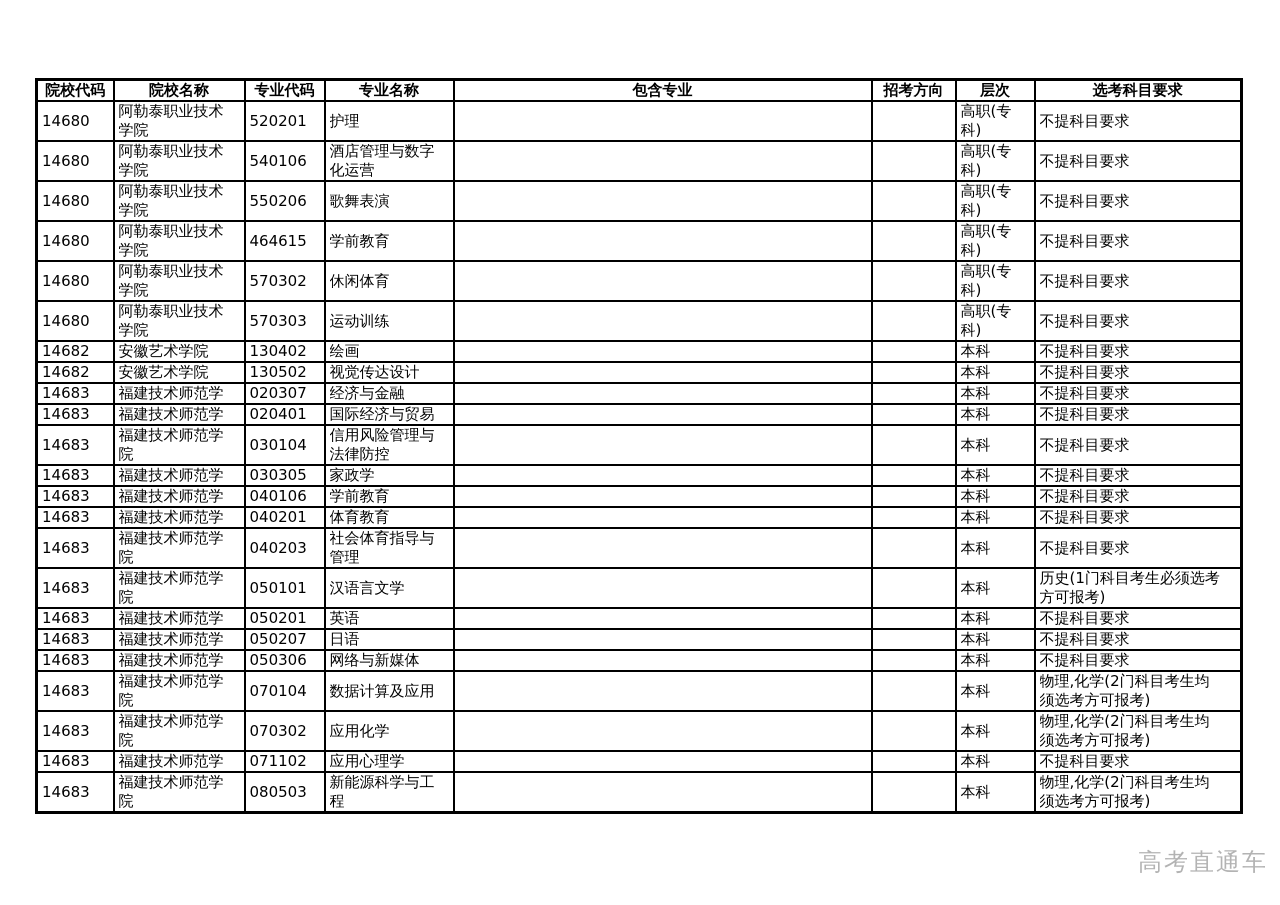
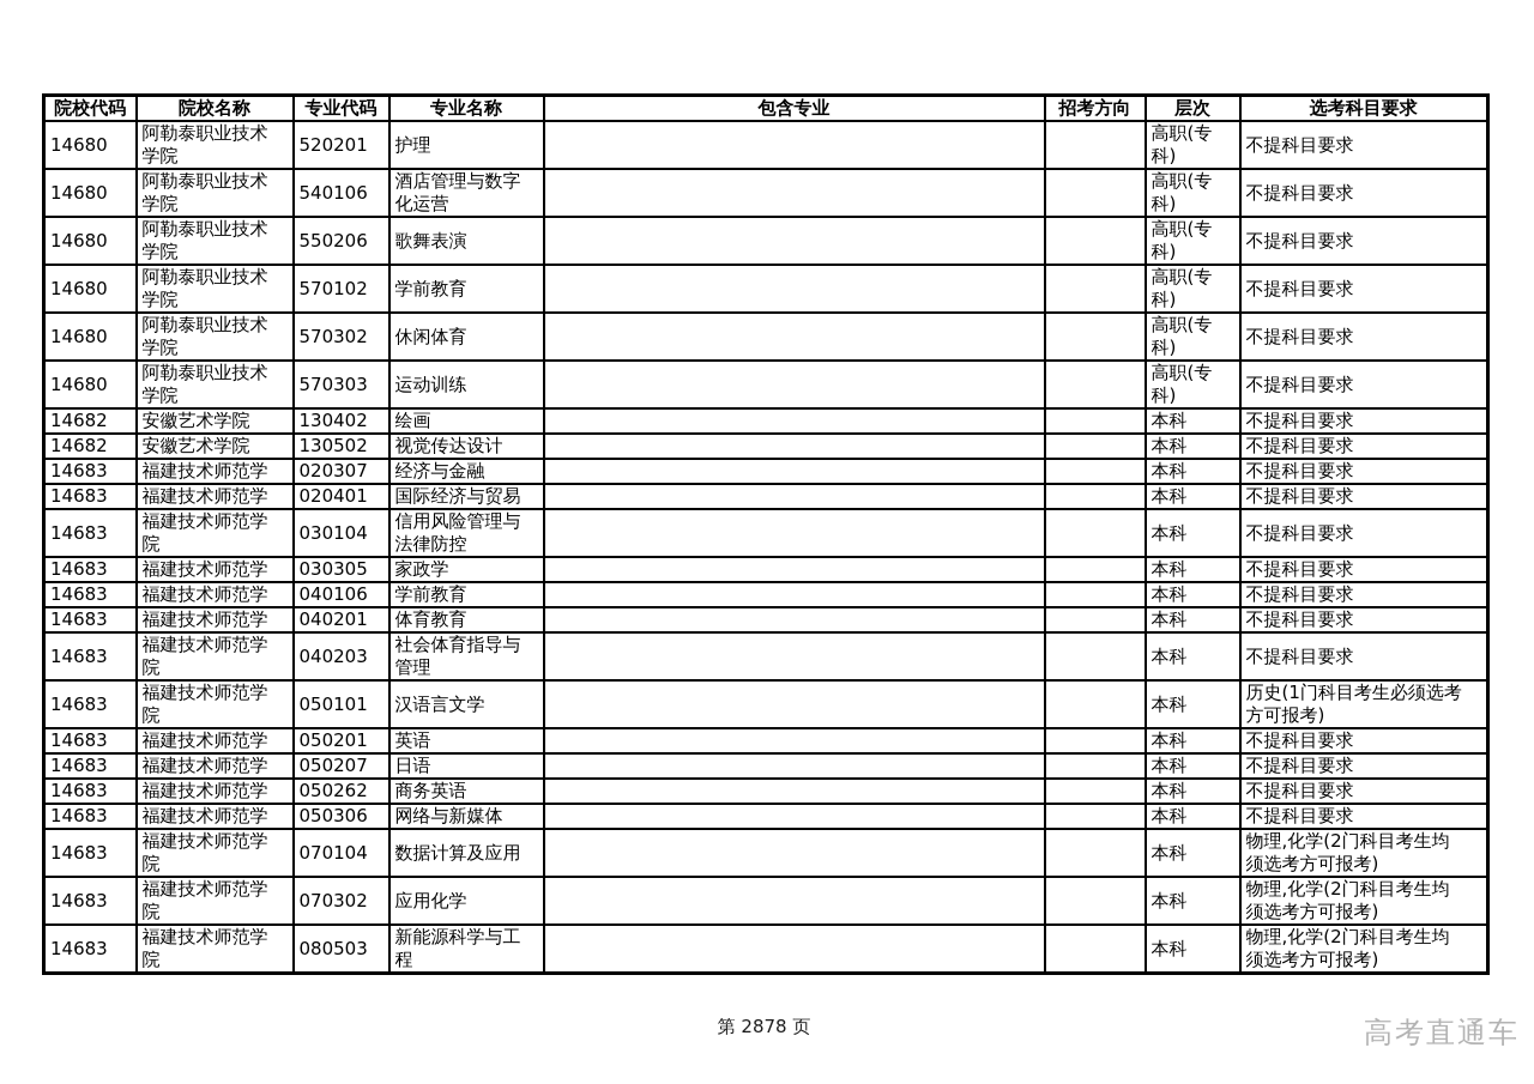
  院校代码	院校名称	专业代码	专业名称	包含专业	招考方向	层次	选考科目要求
  14680	阿勒泰职业技术 学院	520201	护理			高职(专 科)	不提科目要求
  14680	阿勒泰职业技术 学院	540106	酒店管理与数字 化运营			高职(专 科)	不提科目要求
  14680	阿勒泰职业技术 学院	550206	歌舞表演			高职(专 科)	不提科目要求
- 14680	阿勒泰职业技术 学院	464615	学前教育			高职(专 科)	不提科目要求
+ 14680	阿勒泰职业技术 学院	570102	学前教育			高职(专 科)	不提科目要求
  14680	阿勒泰职业技术 学院	570302	休闲体育			高职(专 科)	不提科目要求
  14680	阿勒泰职业技术 学院	570303	运动训练			高职(专 科)	不提科目要求
  14682	安徽艺术学院	130402	绘画			本科	不提科目要求
  14682	安徽艺术学院	130502	视觉传达设计			本科	不提科目要求
  14683	福建技术师范学	020307	经济与金融			本科	不提科目要求
  14683	福建技术师范学	020401	国际经济与贸易			本科	不提科目要求
  14683	福建技术师范学 院	030104	信用风险管理与 法律防控			本科	不提科目要求
  14683	福建技术师范学	030305	家政学			本科	不提科目要求
  14683	福建技术师范学	040106	学前教育			本科	不提科目要求
  14683	福建技术师范学	040201	体育教育			本科	不提科目要求
  14683	福建技术师范学 院	040203	社会体育指导与 管理			本科	不提科目要求
  14683	福建技术师范学 院	050101	汉语言文学			本科	历史(1门科目考生必须选考 方可报考)
  14683	福建技术师范学	050201	英语			本科	不提科目要求
  14683	福建技术师范学	050207	日语			本科	不提科目要求
+ 14683	福建技术师范学	050262	商务英语			本科	不提科目要求
  14683	福建技术师范学	050306	网络与新媒体			本科	不提科目要求
  14683	福建技术师范学 院	070104	数据计算及应用			本科	物理,化学(2门科目考生均 须选考方可报考)
  14683	福建技术师范学 院	070302	应用化学			本科	物理,化学(2门科目考生均 须选考方可报考)
- 14683	福建技术师范学	071102	应用心理学			本科	不提科目要求
  14683	福建技术师范学 院	080503	新能源科学与工 程			本科	物理,化学(2门科目考生均 须选考方可报考)
+ 第 2878 页
  高考直通车
